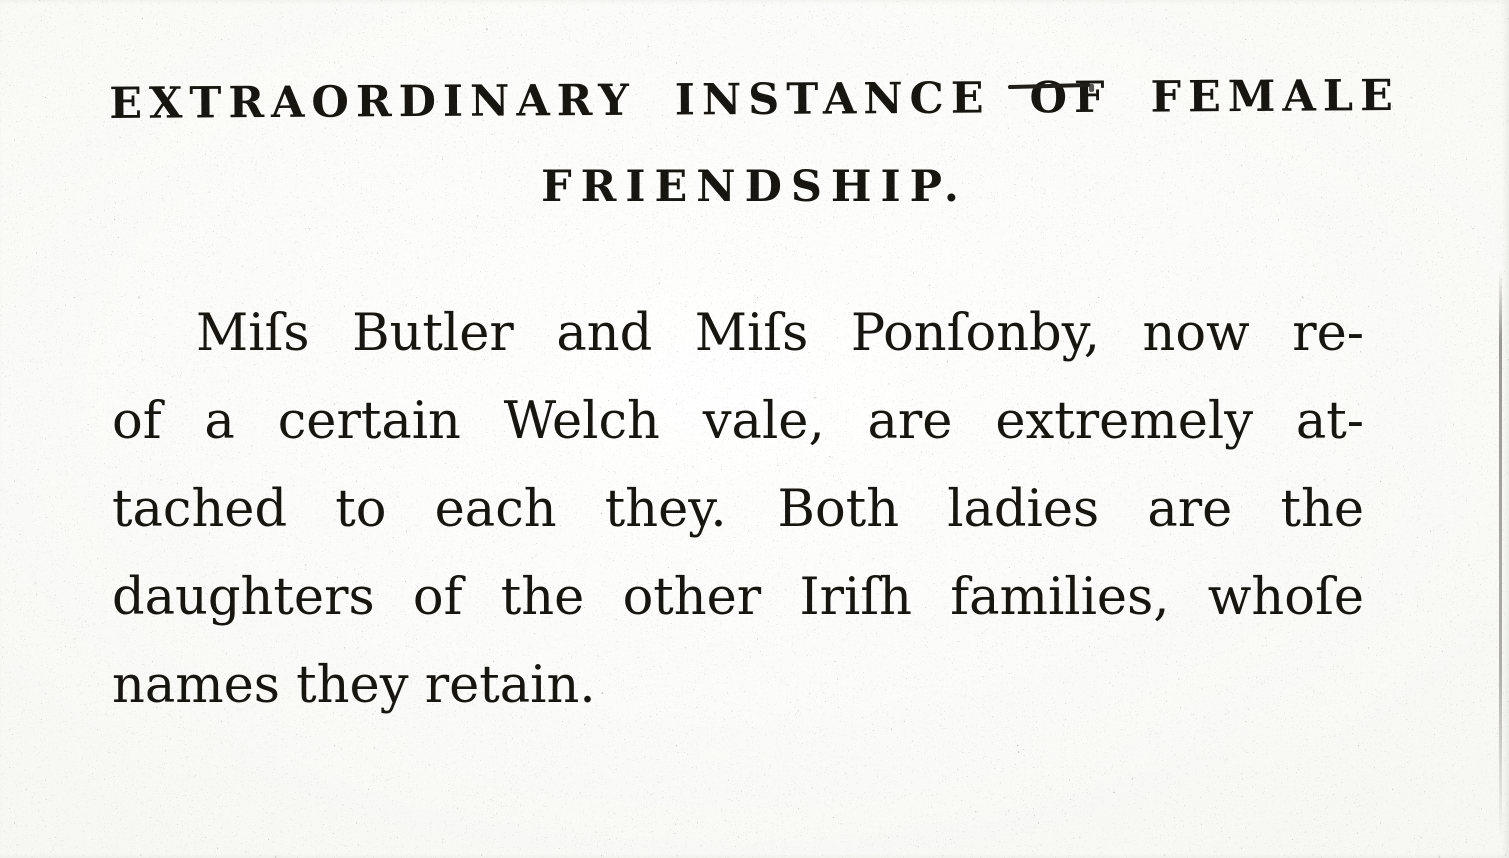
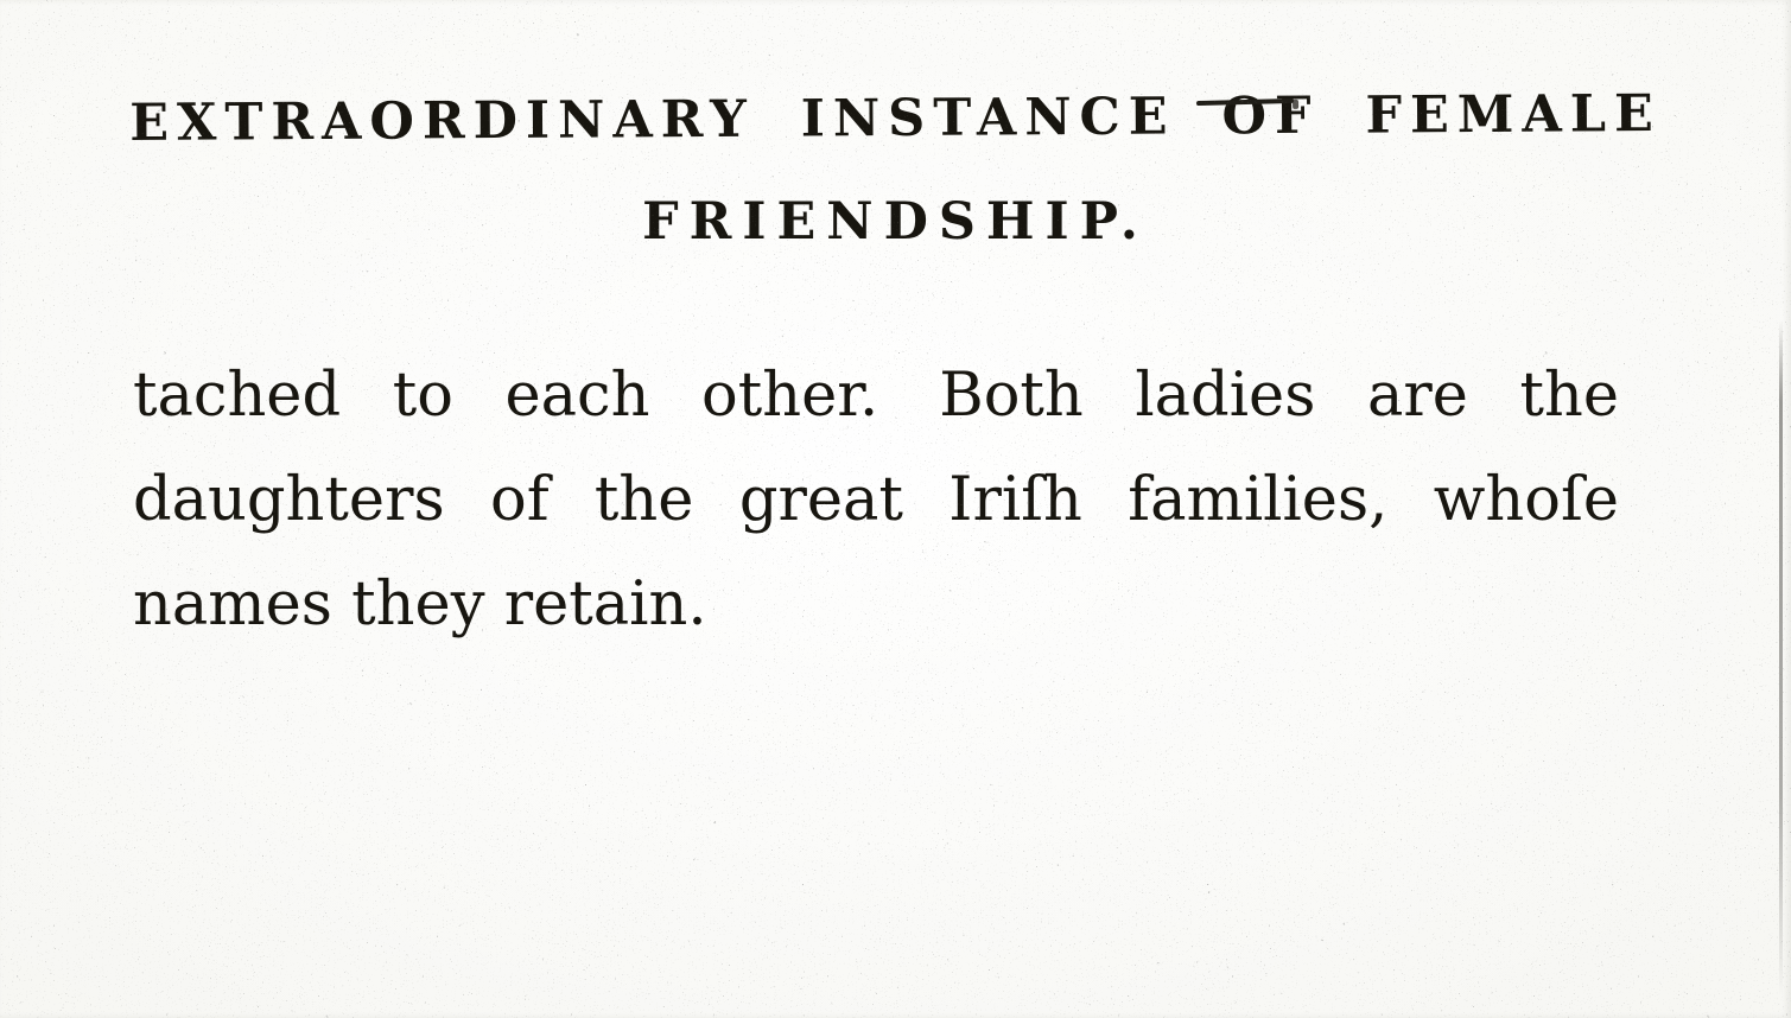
  EXTRAORDINARY INSTANCE OF FEMALE
  FRIENDSHIP.
- Miſs Butler and Miſs Ponſonby, now re-
- of a certain Welch vale, are extremely at-
- tached to each they. Both ladies are the
+ tached to each other. Both ladies are the
- daughters of the other Iriſh families, whoſe
+ daughters of the great Iriſh families, whoſe
  names they retain.
